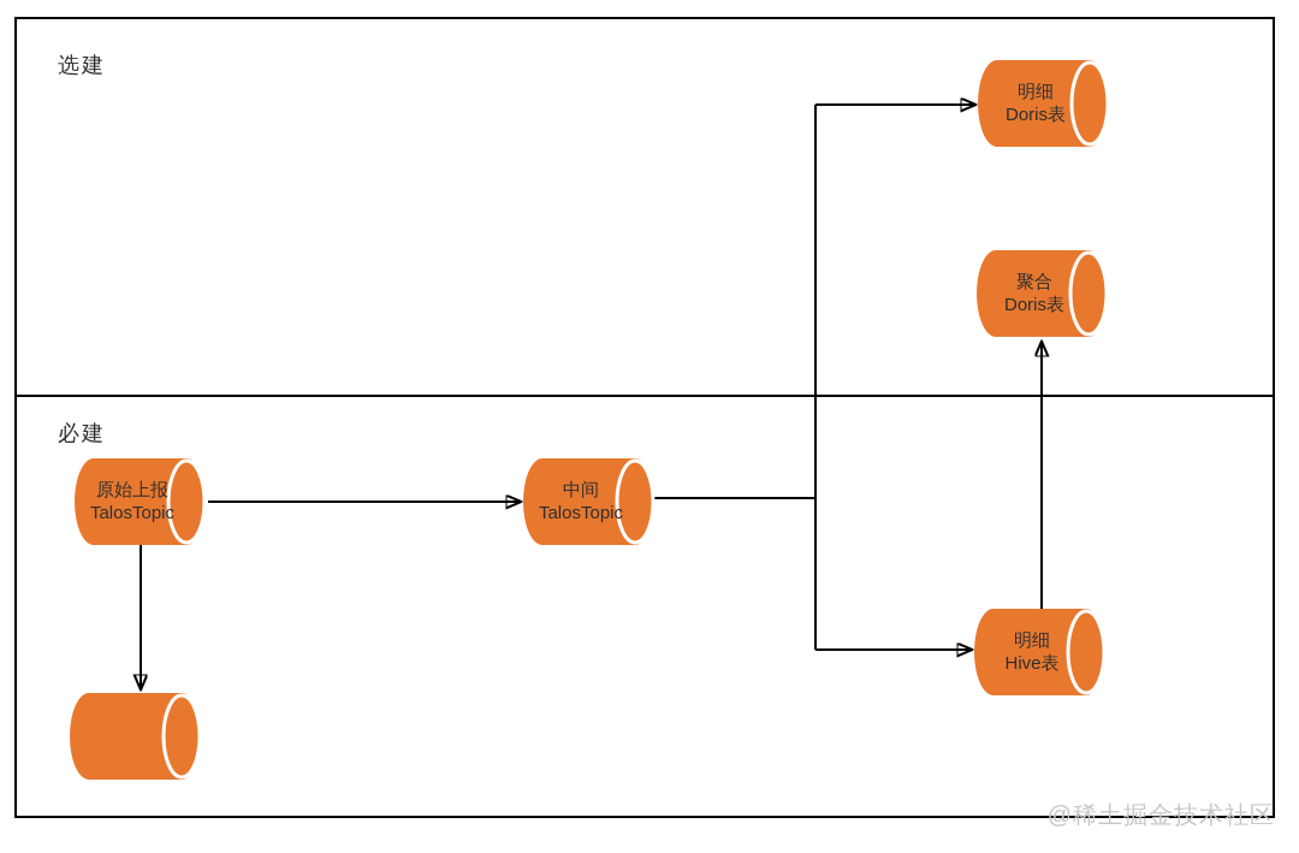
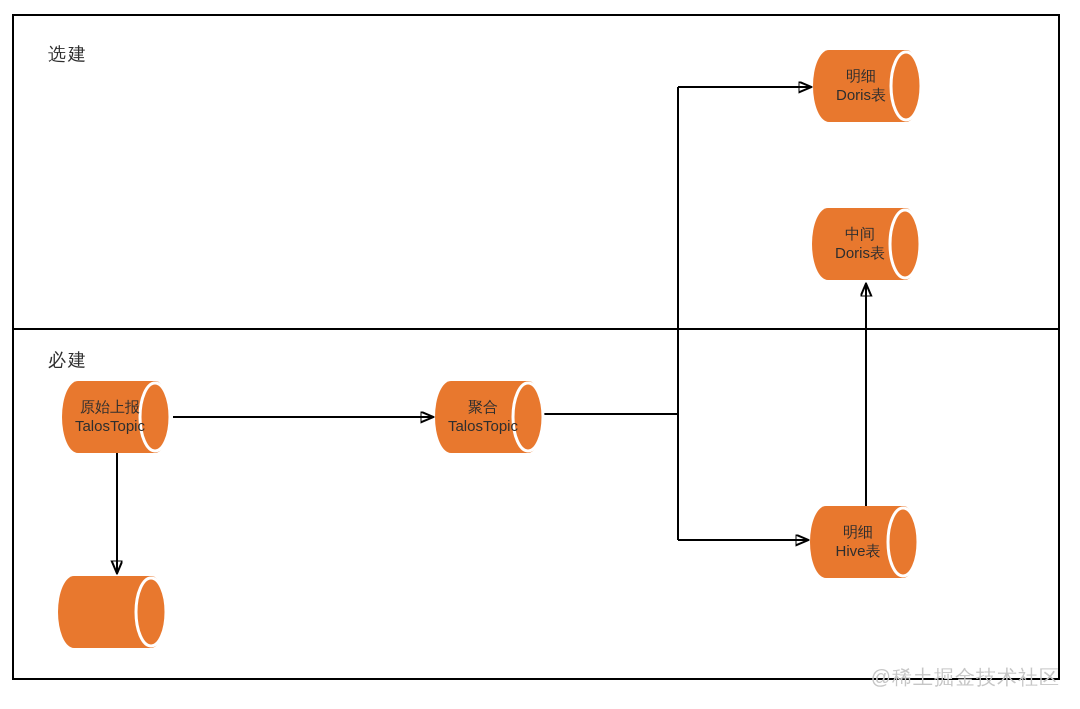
  选建
  必建
  明细
  Doris表
- 聚合
+ 中间
  Doris表
  原始上报
  TalosTopic
- 中间
+ 聚合
  TalosTopic
  明细
  Hive表
  @稀土掘金技术社区
